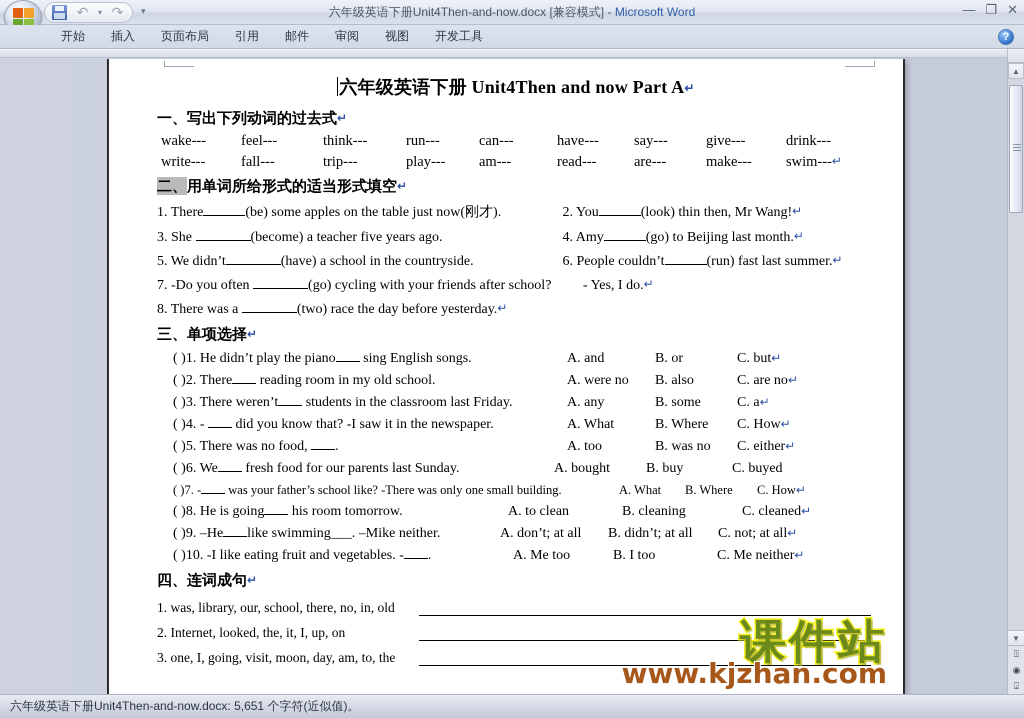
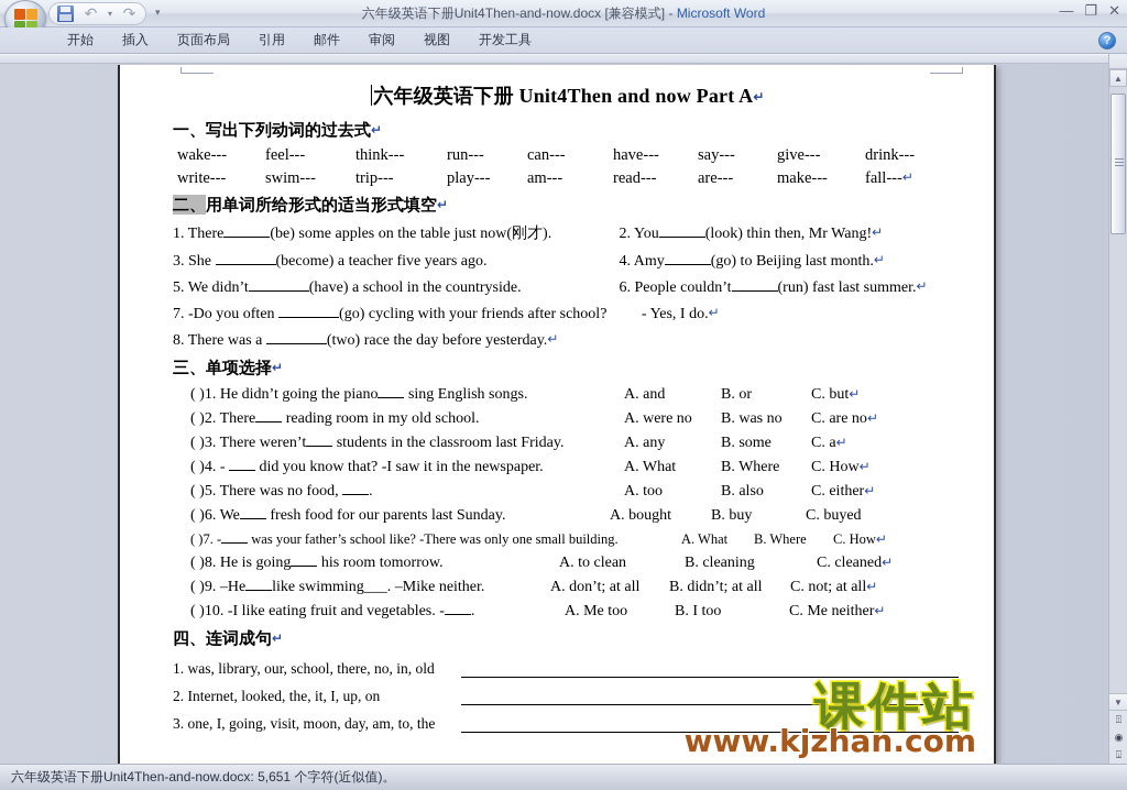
  六年级英语下册Unit4Then-and-now.docx [兼容模式] - Microsoft Word
  ↶
  ▾
  ↷
  ▾
  —
  ❐
  ✕
  开始
  插入
  页面布局
  引用
  邮件
  审阅
  视图
  开发工具
  ?
  六年级英语下册 Unit4Then and now Part A↵
  一、写出下列动词的过去式↵
  wake---
  feel---
  think---
  run---
  can---
  have---
  say---
  give---
  drink---
  write---
- fall---
+ swim---
  trip---
  play---
  am---
  read---
  are---
  make---
- swim---
+ fall---
  ↵
  二、用单词所给形式的适当形式填空↵
  1. There (be) some apples on the table just now(刚才). 2. You (look) thin then, Mr Wang!↵
  3. She (become) a teacher five years ago. 4. Amy (go) to Beijing last month.↵
  5. We didn’t (have) a school in the countryside. 6. People couldn’t (run) fast last summer.↵
  7. -Do you often (go) cycling with your friends after school? - Yes, I do.↵
  8. There was a (two) race the day before yesterday.↵
  三、单项选择↵
- ( )1. He didn’t play the piano sing English songs.
+ ( )1. He didn’t going the piano sing English songs.
  A. and
  B. or
  C. but
  ↵
  ( )2. There reading room in my old school.
  A. were no
- B. also
+ B. was no
  C. are no
  ↵
  ( )3. There weren’t students in the classroom last Friday.
  A. any
  B. some
  C. a
  ↵
  ( )4. - did you know that? -I saw it in the newspaper.
  A. What
  B. Where
  C. How
  ↵
  ( )5. There was no food, .
  A. too
- B. was no
+ B. also
  C. either
  ↵
  ( )6. We fresh food for our parents last Sunday.
  A. bought
  B. buy
  C. buyed
  ( )7. - was your father’s school like? -There was only one small building.
  A. What
  B. Where
  C. How
  ↵
  ( )8. He is going his room tomorrow.
  A. to clean
  B. cleaning
  C. cleaned
  ↵
  ( )9. –He like swimming___. –Mike neither.
  A. don’t; at all
  B. didn’t; at all
  C. not; at all
  ↵
  ( )10. -I like eating fruit and vegetables. - .
  A. Me too
  B. I too
  C. Me neither
  ↵
  四、连词成句↵
  1. was, library, our, school, there, no, in, old
  2. Internet, looked, the, it, I, up, on
  3. one, I, going, visit, moon, day, am, to, the
  课件站
  www.kjzhan.com
  ▲
  ▼
  ⍐
  ◉
  ⍗
  六年级英语下册Unit4Then-and-now.docx: 5,651 个字符(近似值)。
